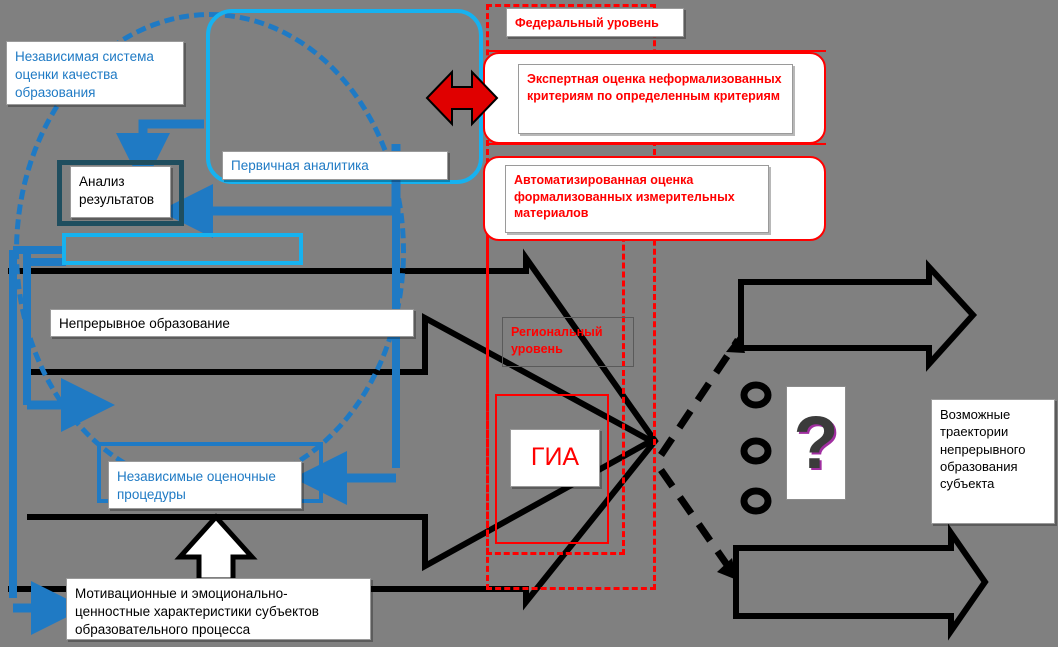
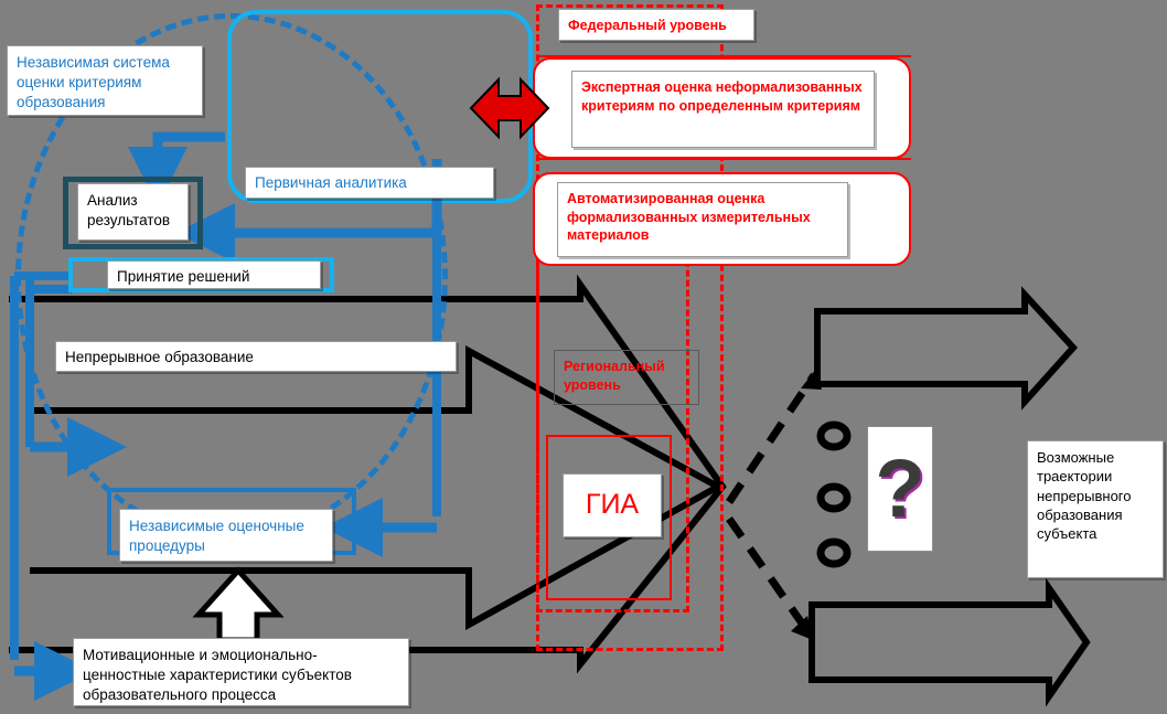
- Независимая система оценки качества образования
+ Независимая система оценки критериям образования
  Первичная аналитика
  Анализ результатов
+ Принятие решений
  Непрерывное образование
  Независимые оценочные процедуры
  Мотивационные и эмоционально-ценностные характеристики субъектов образовательного процесса
  Федеральный уровень
  Экспертная оценка неформализованных критериям по определенным критериям
  Автоматизированная оценка формализованных измерительных материалов
  Региональный уровень
  ГИА
  Возможные траектории непрерывного образования субъекта
  ?
